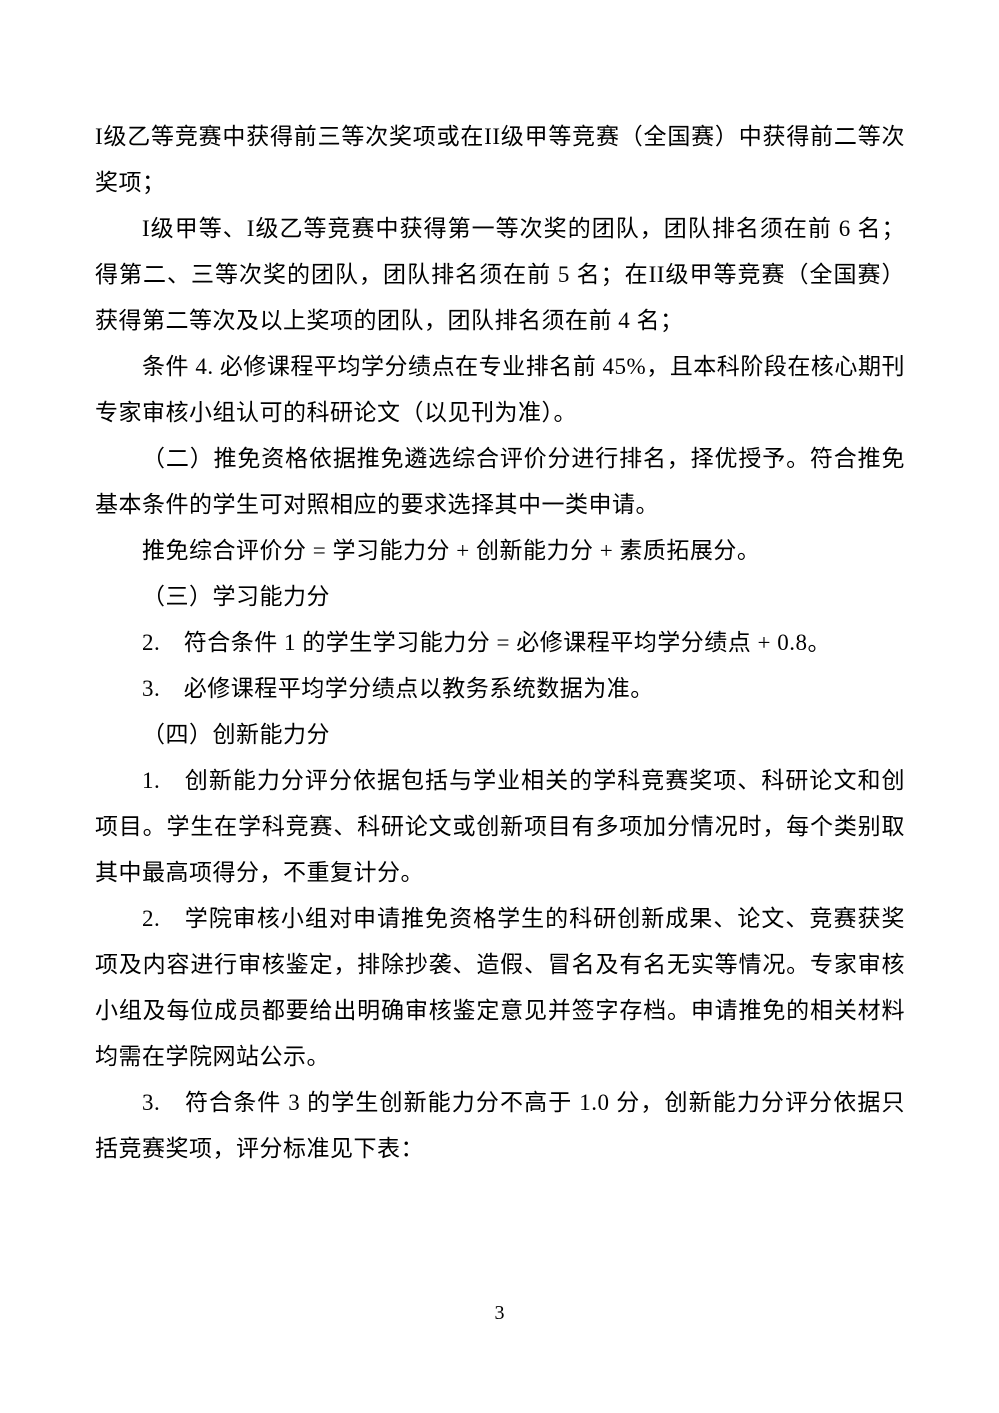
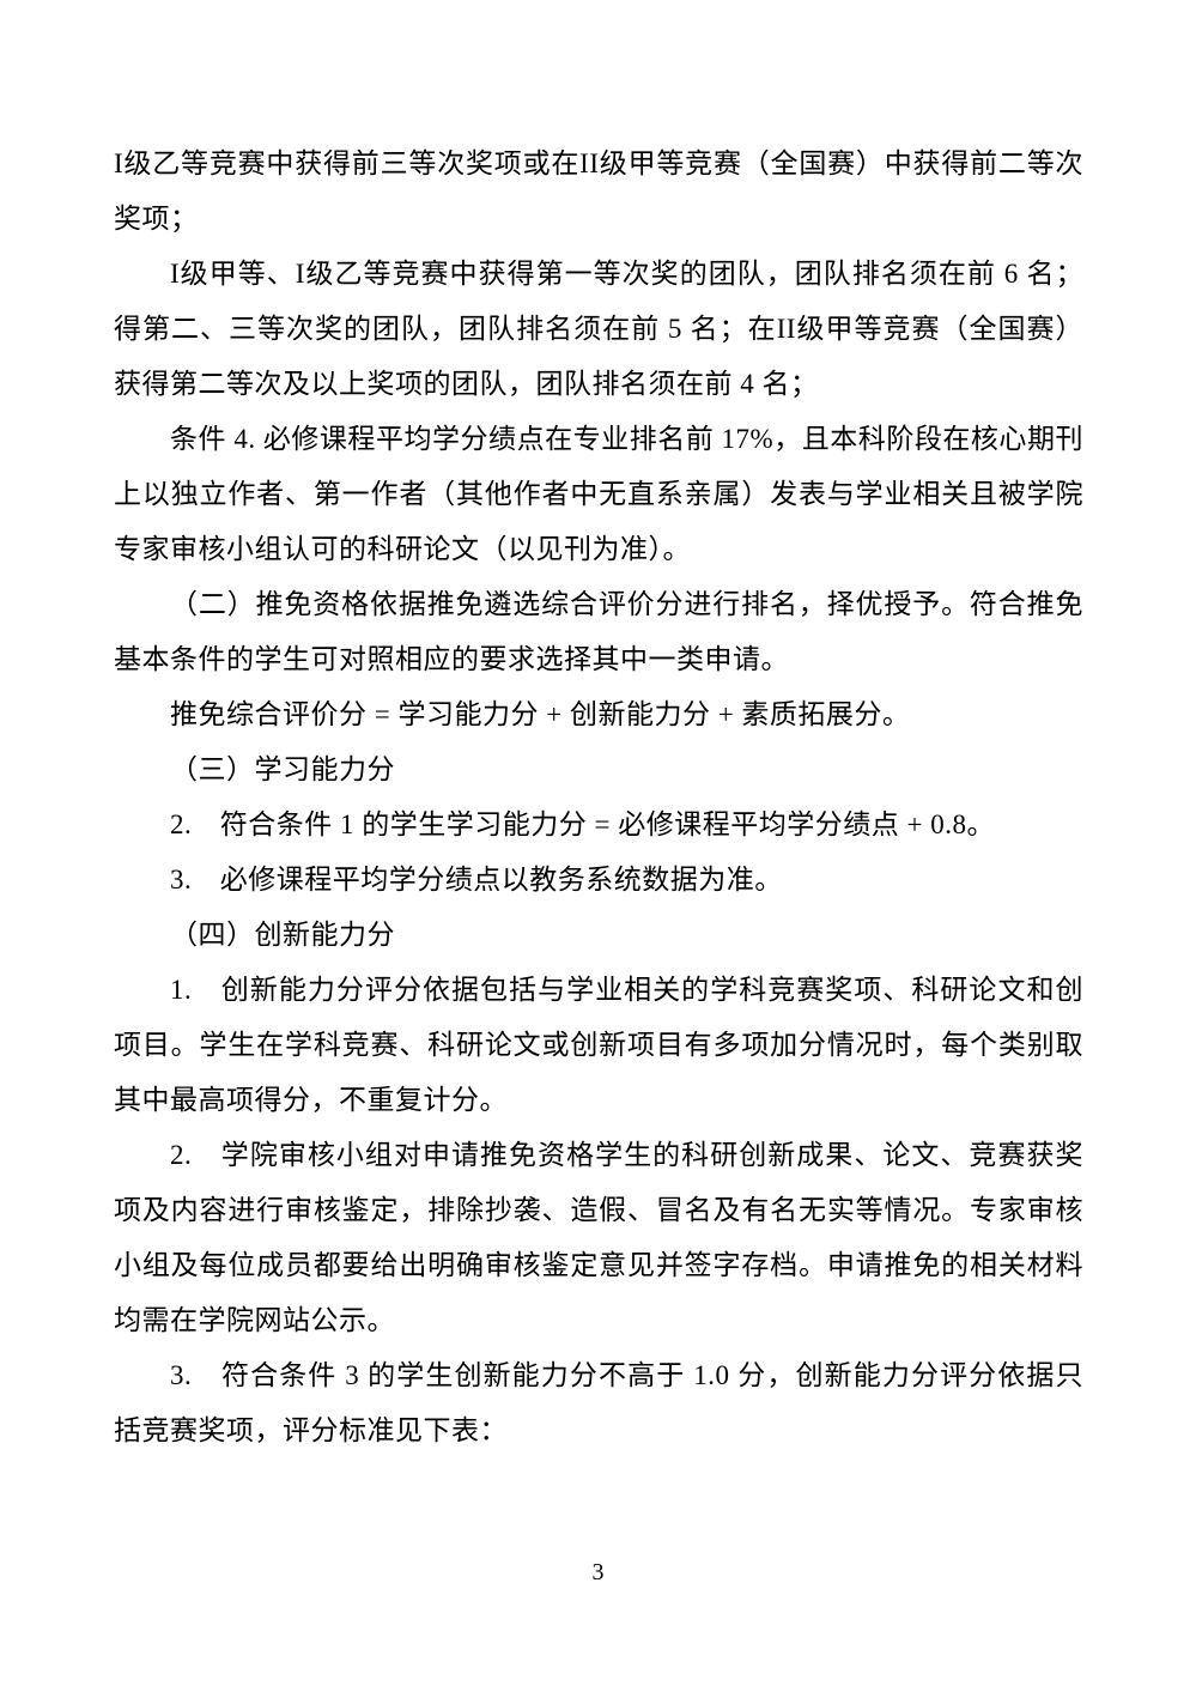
  I级乙等竞赛中获得前三等次奖项或在II级甲等竞赛（全国赛）中获得前二等次
  奖项；
  I级甲等、I级乙等竞赛中获得第一等次奖的团队，团队排名须在前 6 名；
  得第二、三等次奖的团队，团队排名须在前 5 名；在II级甲等竞赛（全国赛）
  获得第二等次及以上奖项的团队，团队排名须在前 4 名；
- 条件 4. 必修课程平均学分绩点在专业排名前 45%，且本科阶段在核心期刊
+ 条件 4. 必修课程平均学分绩点在专业排名前 17%，且本科阶段在核心期刊
+ 上以独立作者、第一作者（其他作者中无直系亲属）发表与学业相关且被学院
  专家审核小组认可的科研论文（以见刊为准）。
  （二）推免资格依据推免遴选综合评价分进行排名，择优授予。符合推免
  基本条件的学生可对照相应的要求选择其中一类申请。
  推免综合评价分 = 学习能力分 + 创新能力分 + 素质拓展分。
  （三）学习能力分
  2. 符合条件 1 的学生学习能力分 = 必修课程平均学分绩点 + 0.8。
  3. 必修课程平均学分绩点以教务系统数据为准。
  （四）创新能力分
  1. 创新能力分评分依据包括与学业相关的学科竞赛奖项、科研论文和创
  项目。学生在学科竞赛、科研论文或创新项目有多项加分情况时，每个类别取
  其中最高项得分，不重复计分。
  2. 学院审核小组对申请推免资格学生的科研创新成果、论文、竞赛获奖
  项及内容进行审核鉴定，排除抄袭、造假、冒名及有名无实等情况。专家审核
  小组及每位成员都要给出明确审核鉴定意见并签字存档。申请推免的相关材料
  均需在学院网站公示。
  3. 符合条件 3 的学生创新能力分不高于 1.0 分，创新能力分评分依据只
  括竞赛奖项，评分标准见下表：
  3
